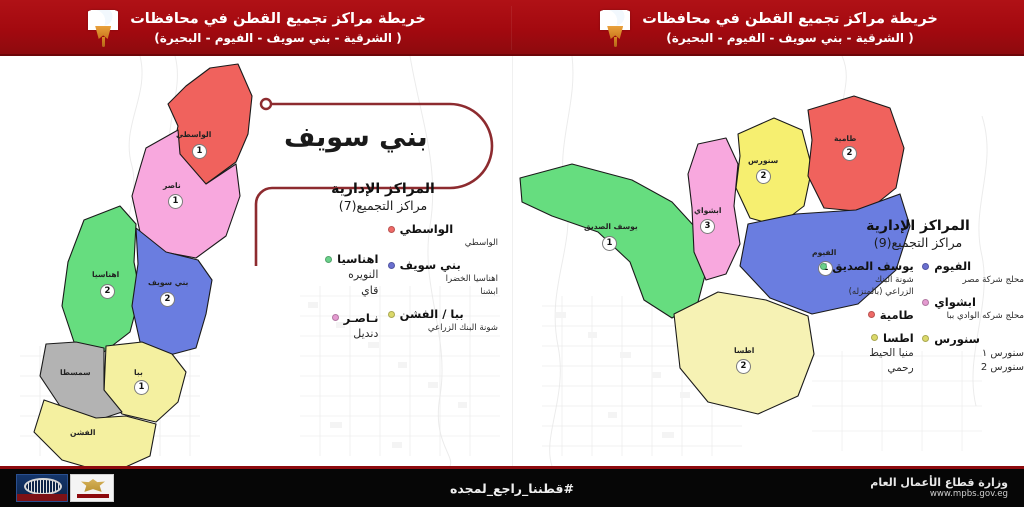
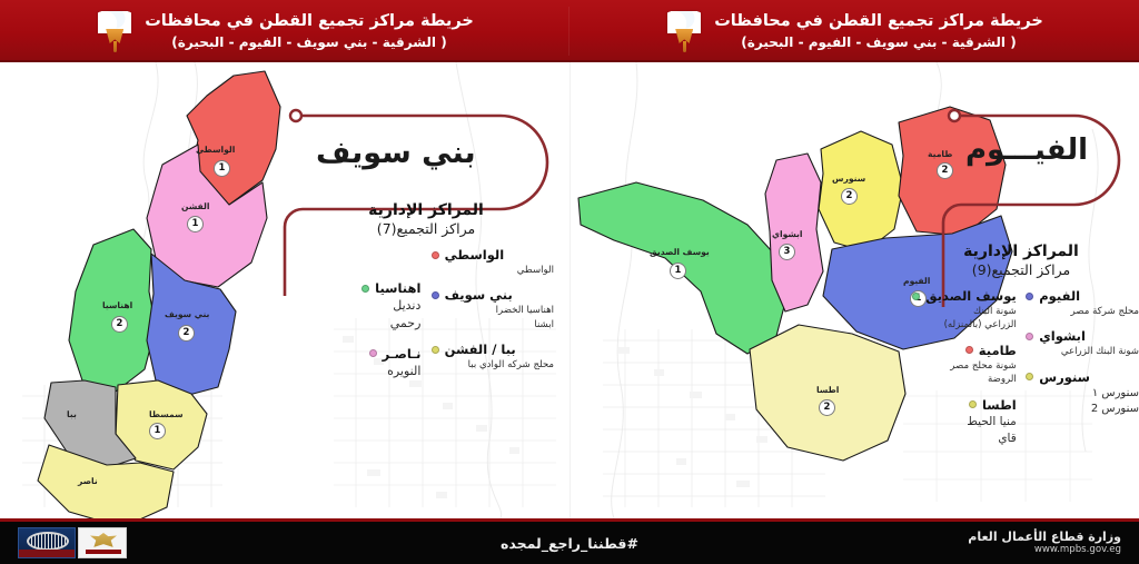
  خريطة مراكز تجميع القطن في محافظات
  ( الشرقية - بني سويف - الفيوم - البحيرة)
  خريطة مراكز تجميع القطن في محافظات
  ( الشرقية - بني سويف - الفيوم - البحيرة)
  الواسطي
  1
- ناصر
+ الفشن
  1
  اهناسيا
  2
  بني سويف
  2
- ببا
+ سمسطا
  1
- سمسطا
+ ببا
- الفشن
+ ناصر
  بني سويف
  المراكز الإدارية
  مراكز التجميع(7)
  الواسطي
  الواسطي
  بني سويف
  اهناسيا الخضرا
  ابشنا
  ببا / الفشن
- شونة البنك الزراعي
+ محلج شركه الوادي ببا
  اهناسيا
- النويره
+ دنديل
- قاي
+ رحمي
  نـاصـر
- دنديل
+ النويره
  يوسف الصديق
  1
  ابشواي
  3
  سنورس
  2
  طامية
  2
  الفيوم
  اطسا
  2
+ الفيـــوم
  المراكز الإدارية
  مراكز التجميع(9)
  الفيوم
  محلج شركة مصر
  ابشواي
- محلج شركه الوادي ببا
+ شونة البنك الزراعي
  سنورس
  سنورس ١
  سنورس 2
  يوسف الصديق
  شونة البنك
  الزراعي (بالمنزله)
  طامية
+ شونة محلج مصر
+ الروضة
  اطسا
  منيا الحيط
- رحمي
+ قاي
  وزارة قطاع الأعمال العام
  www.mpbs.gov.eg
  #قطننا_راجع_لمجده
